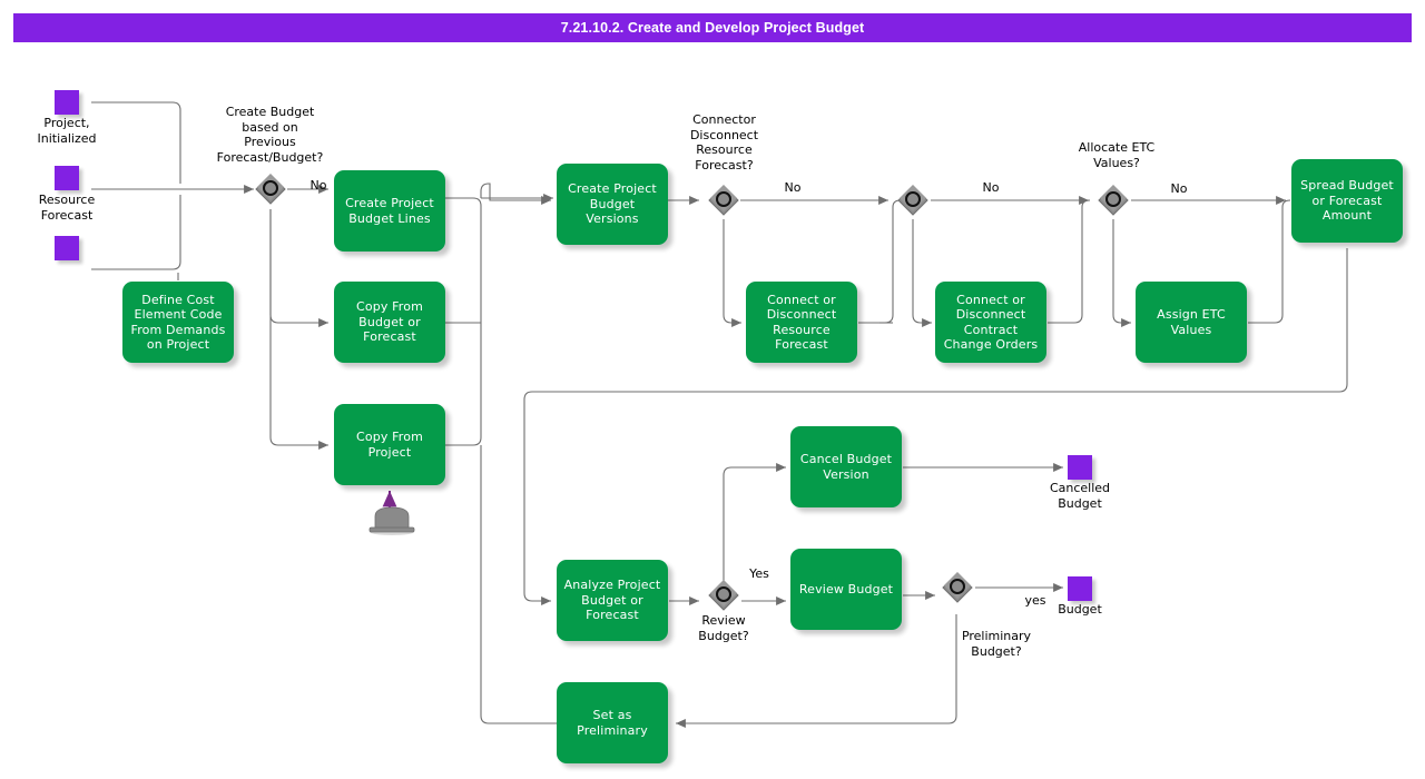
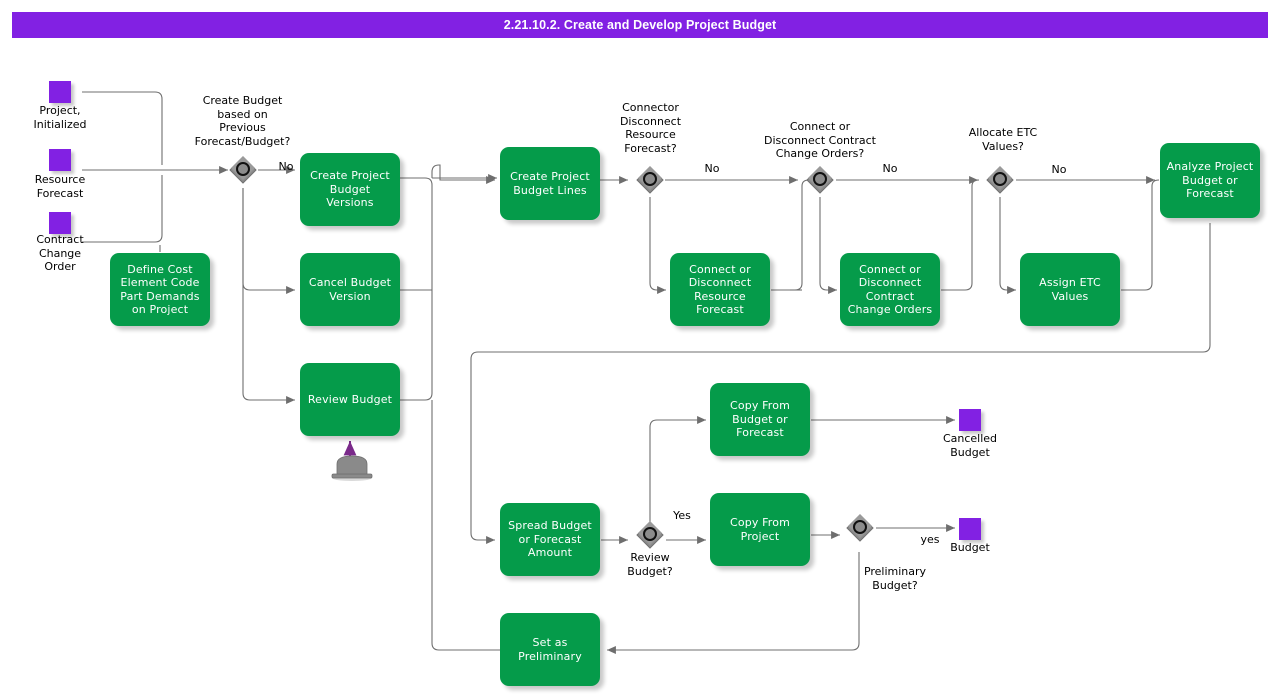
- 7.21.10.2. Create and Develop Project Budget
+ 2.21.10.2. Create and Develop Project Budget
  Project,
  Initialized
  Resource
  Forecast
+ Contract
+ Change
+ Order
- Define Cost Element Code From Demands on Project
+ Define Cost Element Code Part Demands on Project
- Create Project Budget Lines
+ Create Project Budget Versions
- Copy From Budget or Forecast
+ Cancel Budget Version
- Copy From Project
+ Review Budget
- Create Project Budget Versions
+ Create Project Budget Lines
  Connect or Disconnect Resource Forecast
  Connect or Disconnect Contract Change Orders
  Assign ETC Values
- Spread Budget or Forecast Amount
+ Analyze Project Budget or Forecast
- Cancel Budget Version
+ Copy From Budget or Forecast
- Analyze Project Budget or Forecast
+ Spread Budget or Forecast Amount
- Review Budget
+ Copy From Project
  Set as Preliminary
  Create Budget
  based on
  Previous
  Forecast/Budget?
  Connector
  Disconnect
  Resource
  Forecast?
+ Connect or
+ Disconnect Contract
+ Change Orders?
  Allocate ETC
  Values?
  Review
  Budget?
  Preliminary
  Budget?
  Cancelled
  Budget
  Budget
  No
  No
  No
  No
  Yes
  yes
